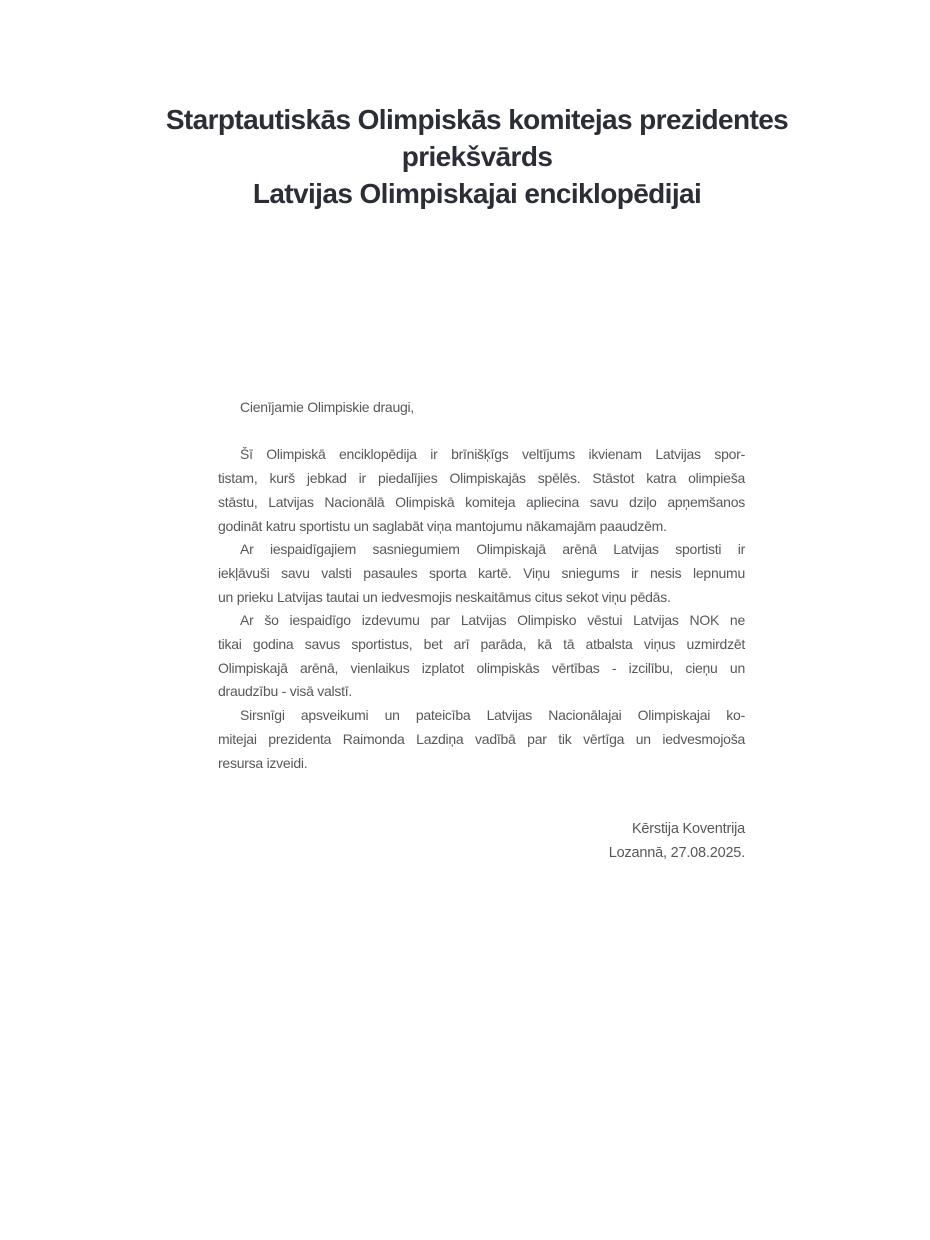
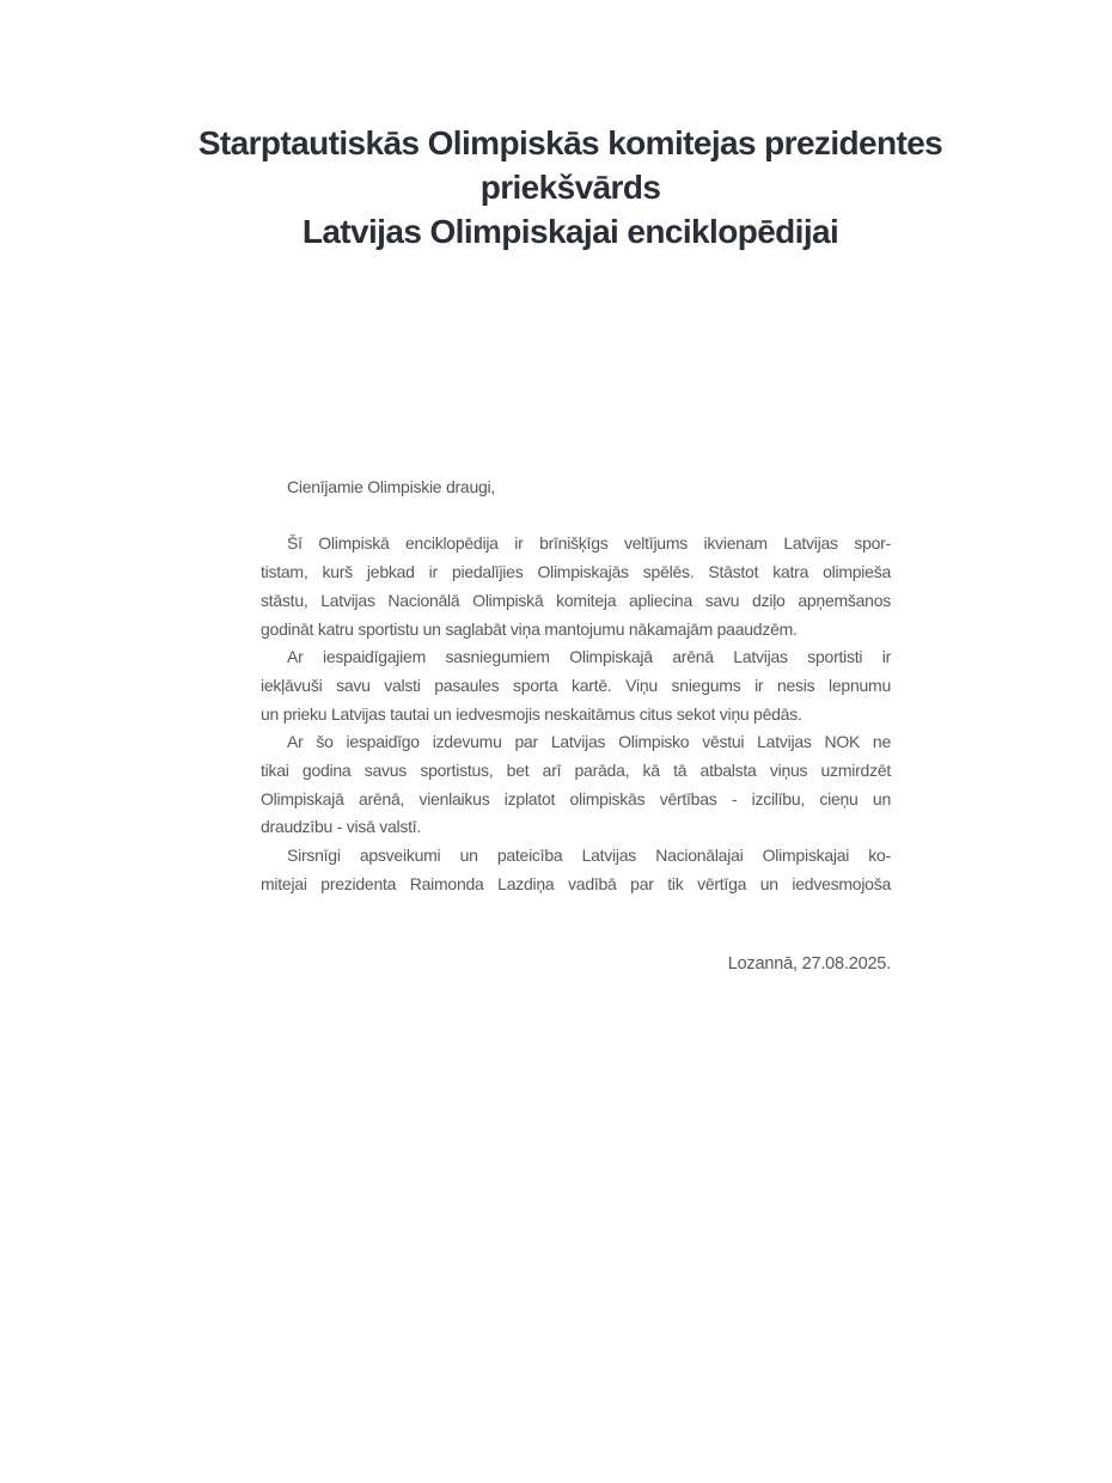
  Starptautiskās Olimpiskās komitejas prezidentes
  priekšvārds
  Latvijas Olimpiskajai enciklopēdijai
  Cienījamie Olimpiskie draugi,
  Šī Olimpiskā enciklopēdija ir brīnišķīgs veltījums ikvienam Latvijas spor-
  tistam, kurš jebkad ir piedalījies Olimpiskajās spēlēs. Stāstot katra olimpieša
  stāstu, Latvijas Nacionālā Olimpiskā komiteja apliecina savu dziļo apņemšanos
  godināt katru sportistu un saglabāt viņa mantojumu nākamajām paaudzēm.
  Ar iespaidīgajiem sasniegumiem Olimpiskajā arēnā Latvijas sportisti ir
  iekļāvuši savu valsti pasaules sporta kartē. Viņu sniegums ir nesis lepnumu
  un prieku Latvijas tautai un iedvesmojis neskaitāmus citus sekot viņu pēdās.
  Ar šo iespaidīgo izdevumu par Latvijas Olimpisko vēstui Latvijas NOK ne
  tikai godina savus sportistus, bet arī parāda, kā tā atbalsta viņus uzmirdzēt
  Olimpiskajā arēnā, vienlaikus izplatot olimpiskās vērtības - izcilību, cieņu un
  draudzību - visā valstī.
  Sirsnīgi apsveikumi un pateicība Latvijas Nacionālajai Olimpiskajai ko-
  mitejai prezidenta Raimonda Lazdiņa vadībā par tik vērtīga un iedvesmojoša
- resursa izveidi.
- Kērstija Koventrija
  Lozannā, 27.08.2025.
